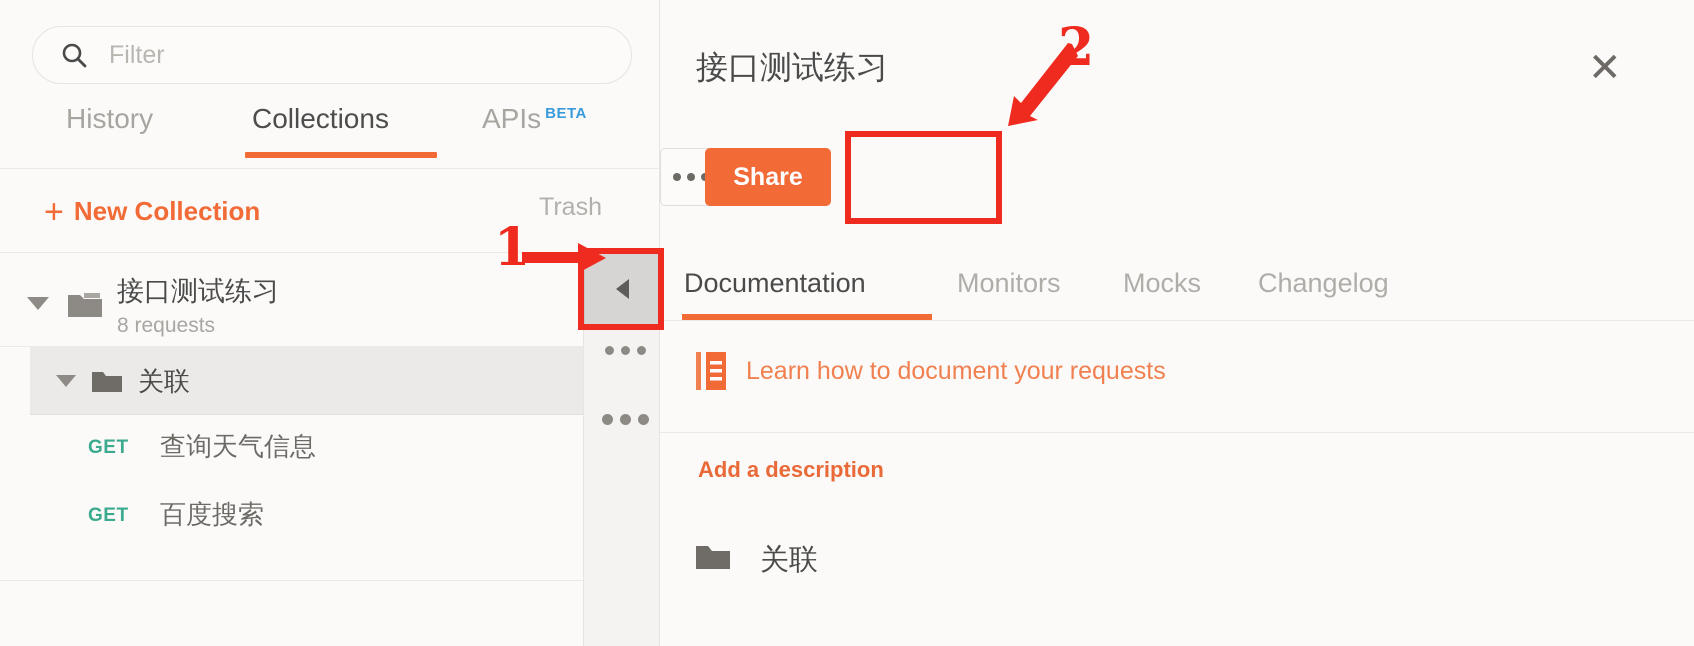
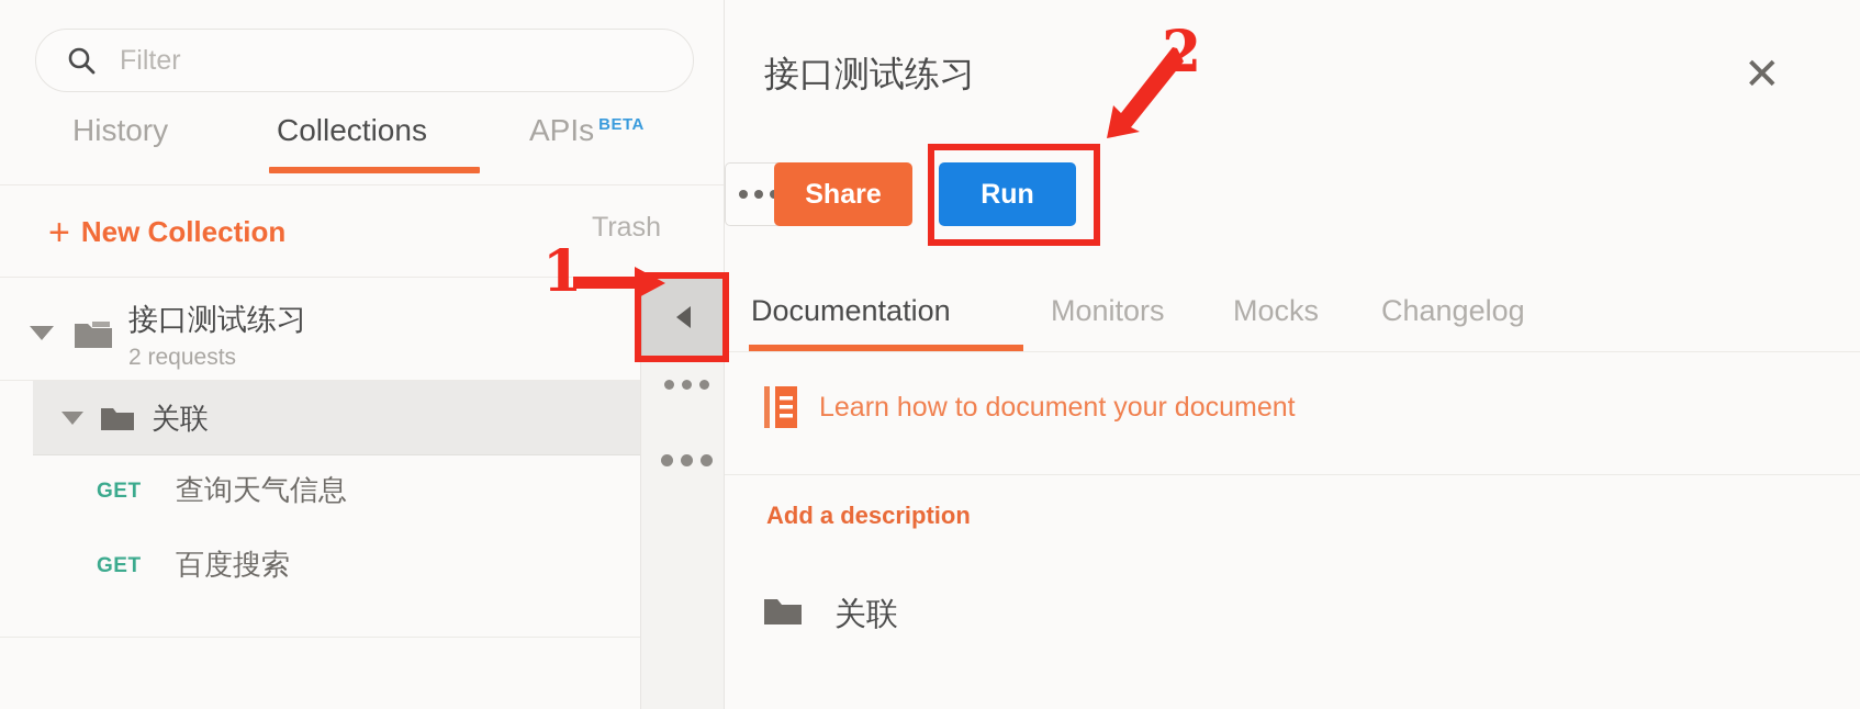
  Filter
  History
  Collections
  APIs BETA
  + New Collection
  Trash
  接口测试练习
- 8 requests
+ 2 requests
  关联
  GET
  查询天气信息
  GET
  百度搜索
  接口测试练习
  ✕
  Share
+ Run
  Documentation
  Monitors
  Mocks
  Changelog
- Learn how to document your requests
+ Learn how to document your document
  Add a description
  关联
  1
  2
